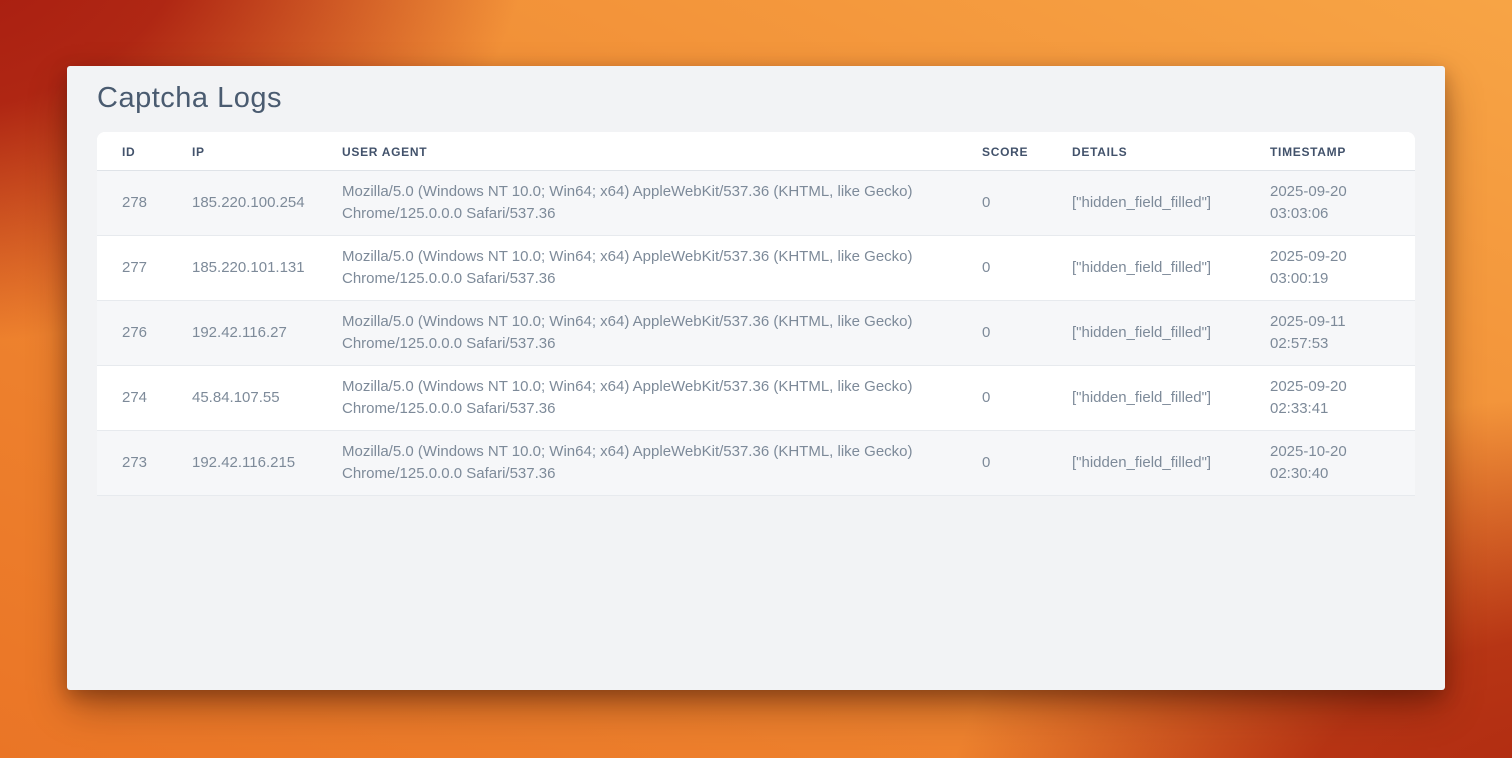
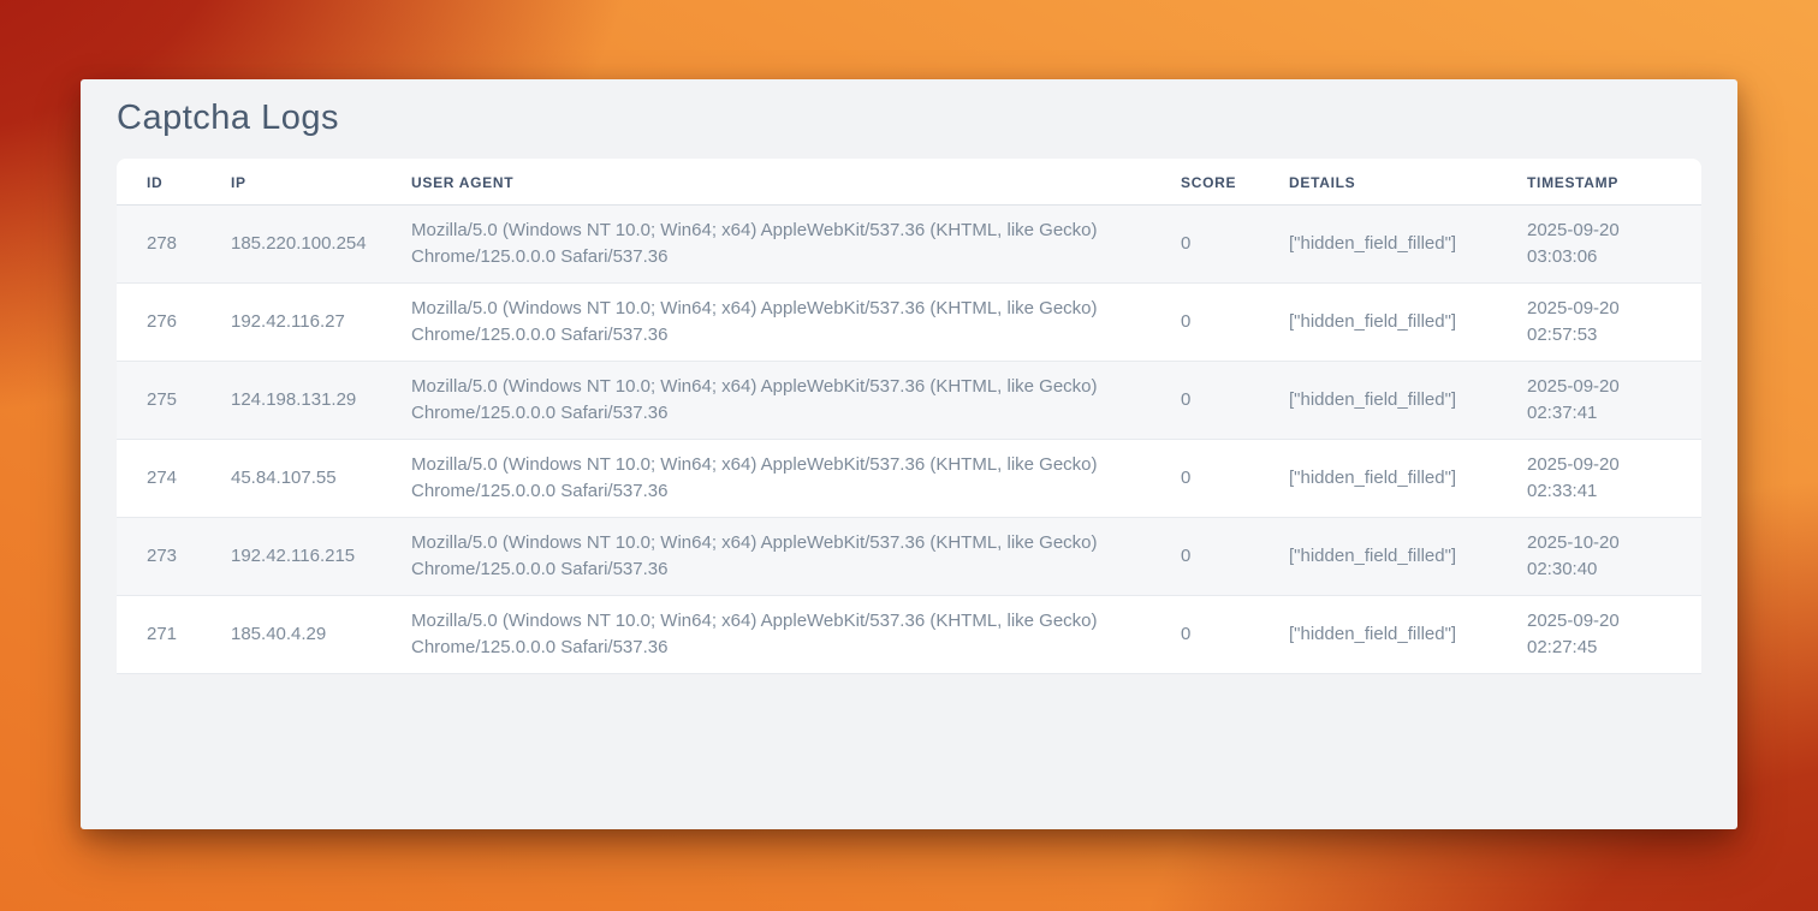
  Captcha Logs
  ID	IP	USER AGENT	SCORE	DETAILS	TIMESTAMP
  278	185.220.100.254	Mozilla/5.0 (Windows NT 10.0; Win64; x64) AppleWebKit/537.36 (KHTML, like Gecko) Chrome/125.0.0.0 Safari/537.36	0	["hidden_field_filled"]	2025-09-20 03:03:06
- 277	185.220.101.131	Mozilla/5.0 (Windows NT 10.0; Win64; x64) AppleWebKit/537.36 (KHTML, like Gecko) Chrome/125.0.0.0 Safari/537.36	0	["hidden_field_filled"]	2025-09-20 03:00:19
- 276	192.42.116.27	Mozilla/5.0 (Windows NT 10.0; Win64; x64) AppleWebKit/537.36 (KHTML, like Gecko) Chrome/125.0.0.0 Safari/537.36	0	["hidden_field_filled"]	2025-09-11 02:57:53
+ 276	192.42.116.27	Mozilla/5.0 (Windows NT 10.0; Win64; x64) AppleWebKit/537.36 (KHTML, like Gecko) Chrome/125.0.0.0 Safari/537.36	0	["hidden_field_filled"]	2025-09-20 02:57:53
+ 275	124.198.131.29	Mozilla/5.0 (Windows NT 10.0; Win64; x64) AppleWebKit/537.36 (KHTML, like Gecko) Chrome/125.0.0.0 Safari/537.36	0	["hidden_field_filled"]	2025-09-20 02:37:41
  274	45.84.107.55	Mozilla/5.0 (Windows NT 10.0; Win64; x64) AppleWebKit/537.36 (KHTML, like Gecko) Chrome/125.0.0.0 Safari/537.36	0	["hidden_field_filled"]	2025-09-20 02:33:41
  273	192.42.116.215	Mozilla/5.0 (Windows NT 10.0; Win64; x64) AppleWebKit/537.36 (KHTML, like Gecko) Chrome/125.0.0.0 Safari/537.36	0	["hidden_field_filled"]	2025-10-20 02:30:40
+ 271	185.40.4.29	Mozilla/5.0 (Windows NT 10.0; Win64; x64) AppleWebKit/537.36 (KHTML, like Gecko) Chrome/125.0.0.0 Safari/537.36	0	["hidden_field_filled"]	2025-09-20 02:27:45
